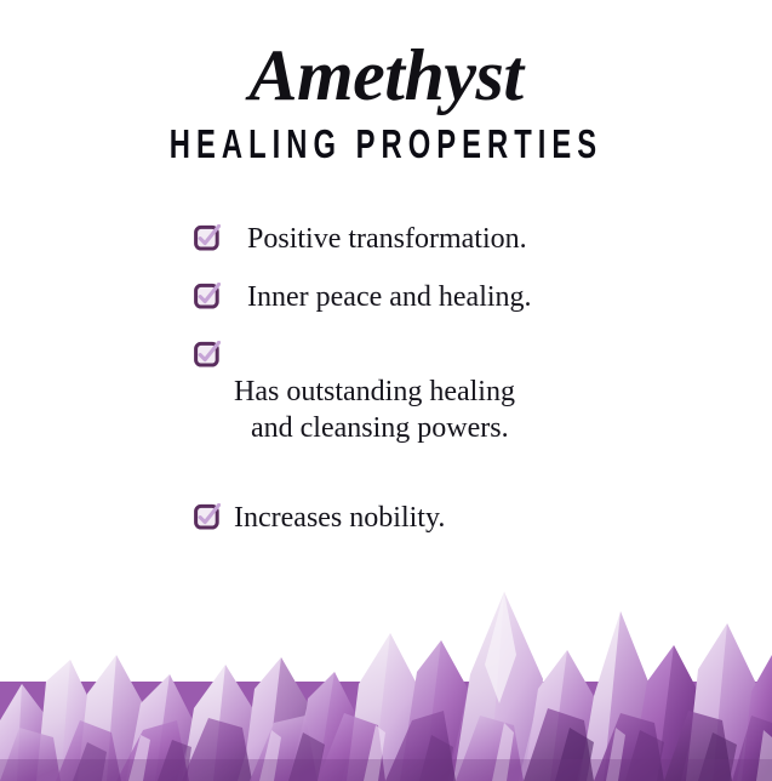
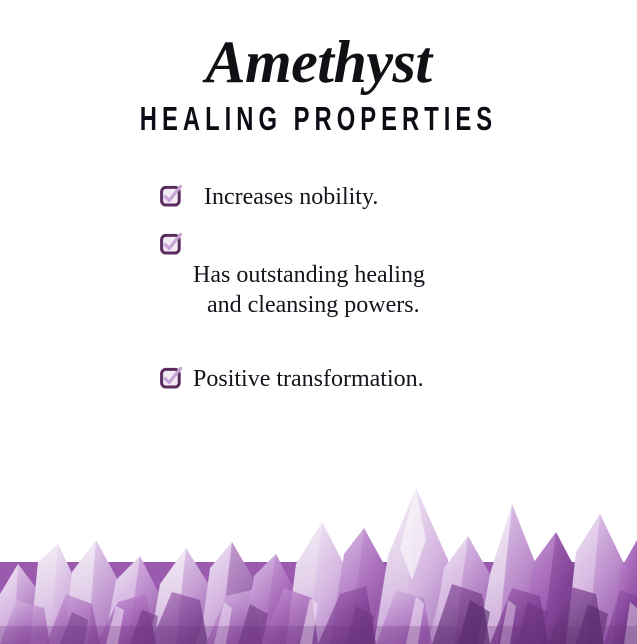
  Amethyst
  HEALING PROPERTIES
- Positive transformation.
+ Increases nobility.
- Inner peace and healing.
  Has outstanding healing
  and cleansing powers.
- Increases nobility.
+ Positive transformation.
